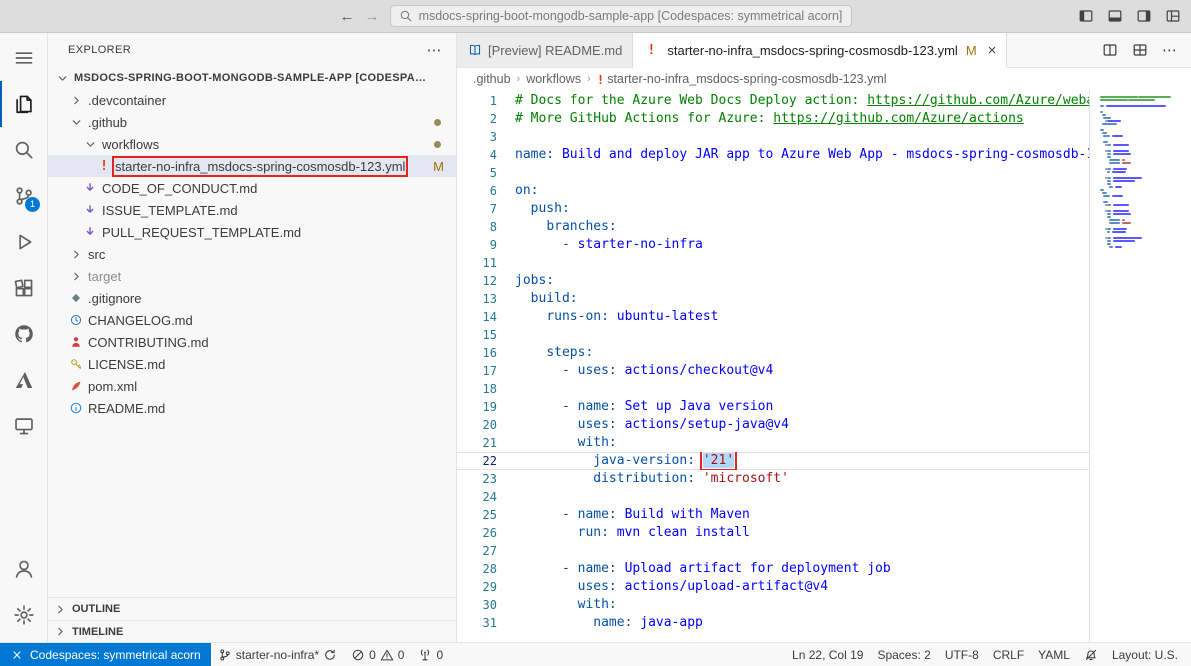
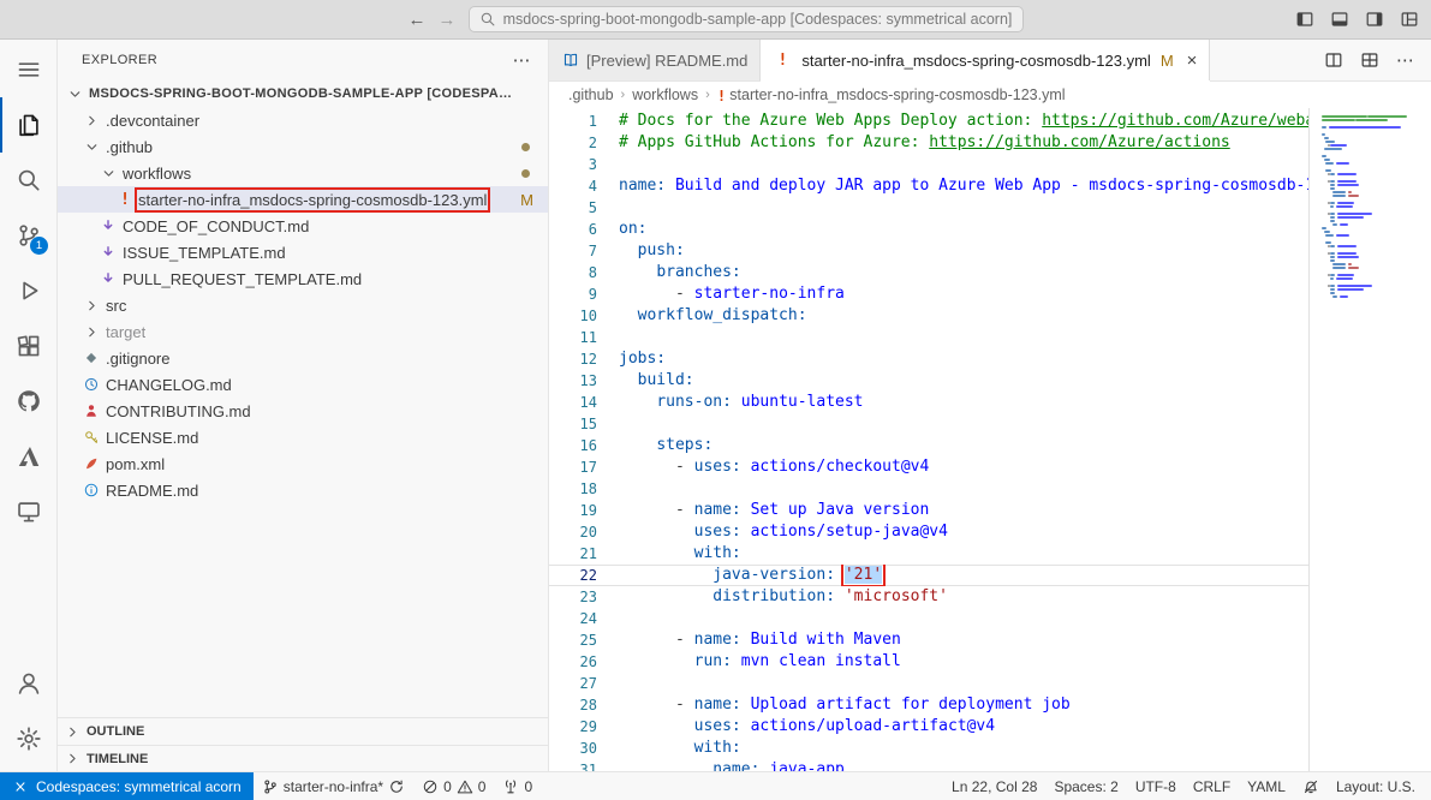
  ←
  →
  msdocs-spring-boot-mongodb-sample-app [Codespaces: symmetrical acorn]
  1
  EXPLORER
  ⋯
  MSDOCS-SPRING-BOOT-MONGODB-SAMPLE-APP [CODESPAC
  .devcontainer
  .github
  workflows
  !
  starter-no-infra_msdocs-spring-cosmosdb-123.yml
  M
  CODE_OF_CONDUCT.md
  ISSUE_TEMPLATE.md
  PULL_REQUEST_TEMPLATE.md
  src
  target
  .gitignore
  CHANGELOG.md
  CONTRIBUTING.md
  LICENSE.md
  pom.xml
  README.md
  OUTLINE
  TIMELINE
  [Preview] README.md
  !
  starter-no-infra_msdocs-spring-cosmosdb-123.yml
  M
  ×
  ⋯
  .github
  ›
  workflows
  ›
  !
  starter-no-infra_msdocs-spring-cosmosdb-123.yml
  1
- # Docs for the Azure Web Docs Deploy action: https://github.com/Azure/web
+ # Docs for the Azure Web Apps Deploy action: https://github.com/Azure/web
  2
- # More GitHub Actions for Azure: https://github.com/Azure/actions
+ # Apps GitHub Actions for Azure: https://github.com/Azure/actions
  3
  4
  name: Build and deploy JAR app to Azure Web App - msdocs-spring-cosmosdb-
  5
  6
  on:
  7
  push:
  8
  branches:
  9
  - starter-no-infra
+ 10
+ workflow_dispatch:
  11
  12
  jobs:
  13
  build:
  14
  runs-on: ubuntu-latest
  15
  16
  steps:
  17
  - uses: actions/checkout@v4
  18
  19
  - name: Set up Java version
  20
  uses: actions/setup-java@v4
  21
  with:
  22
  java-version: '21'
  23
  distribution: 'microsoft'
  24
  25
  - name: Build with Maven
  26
  run: mvn clean install
  27
  28
  - name: Upload artifact for deployment job
  29
  uses: actions/upload-artifact@v4
  30
  with:
  31
  name: java-app
  Codespaces: symmetrical acorn
  starter-no-infra*
  0
  0
  0
- Ln 22, Col 19
+ Ln 22, Col 28
  Spaces: 2
  UTF-8
  CRLF
  YAML
  Layout: U.S.
